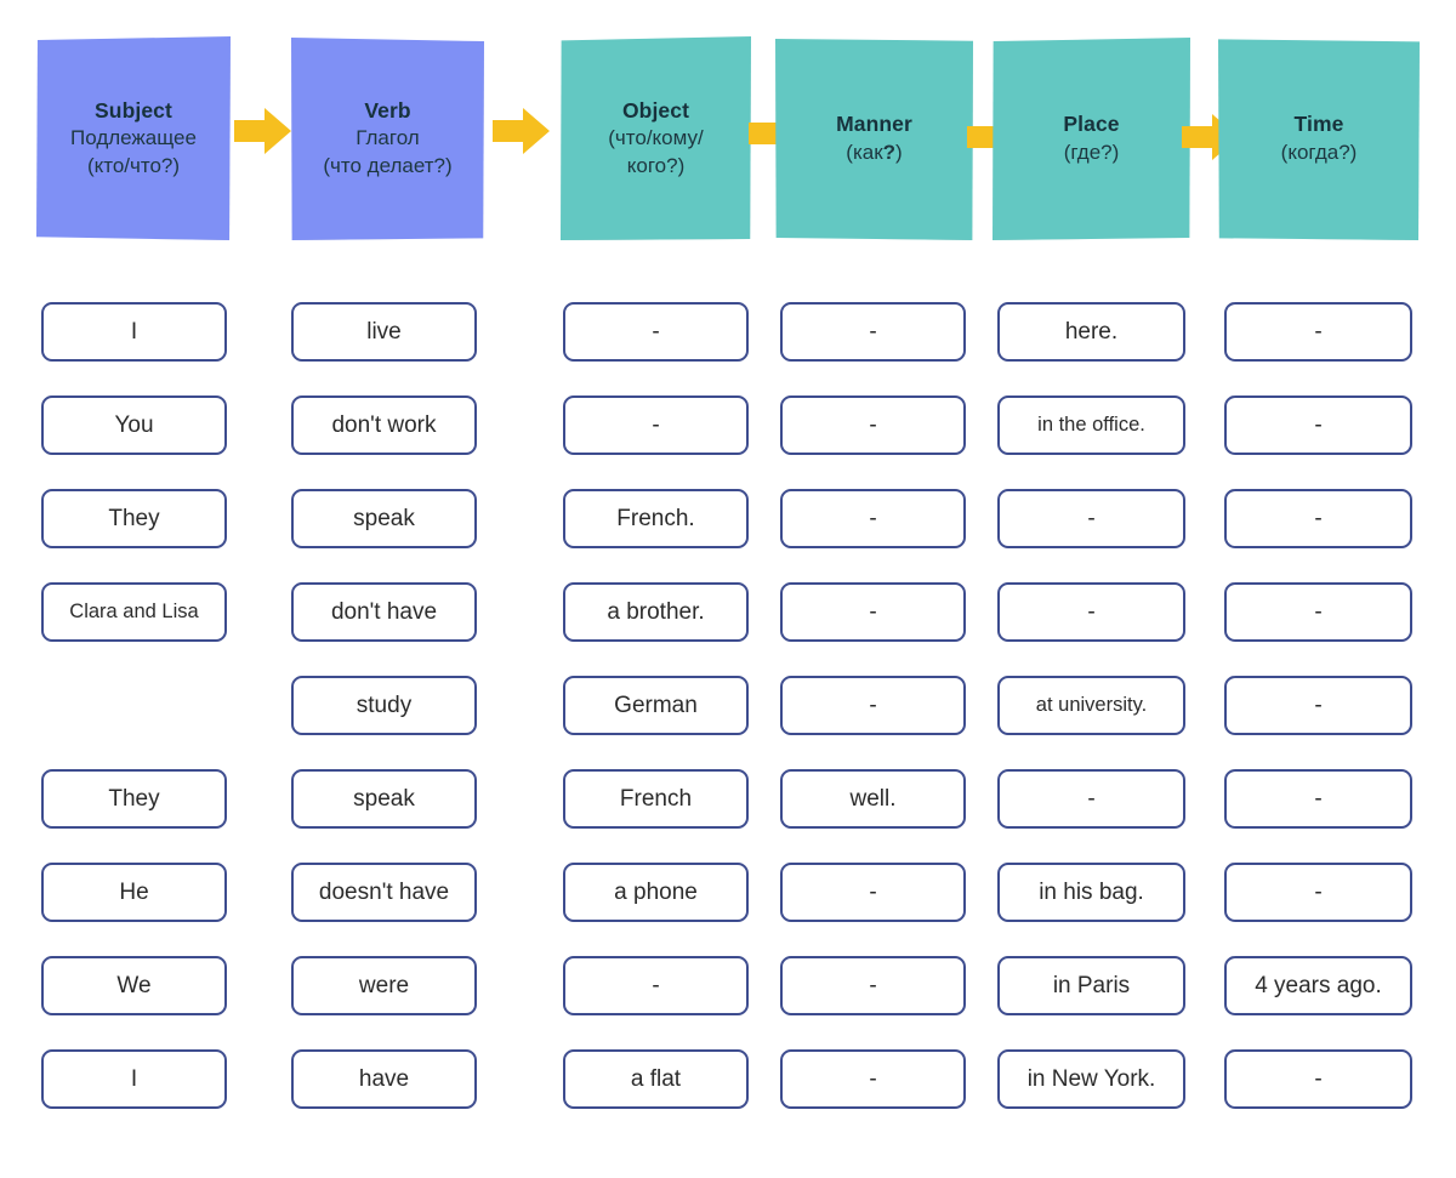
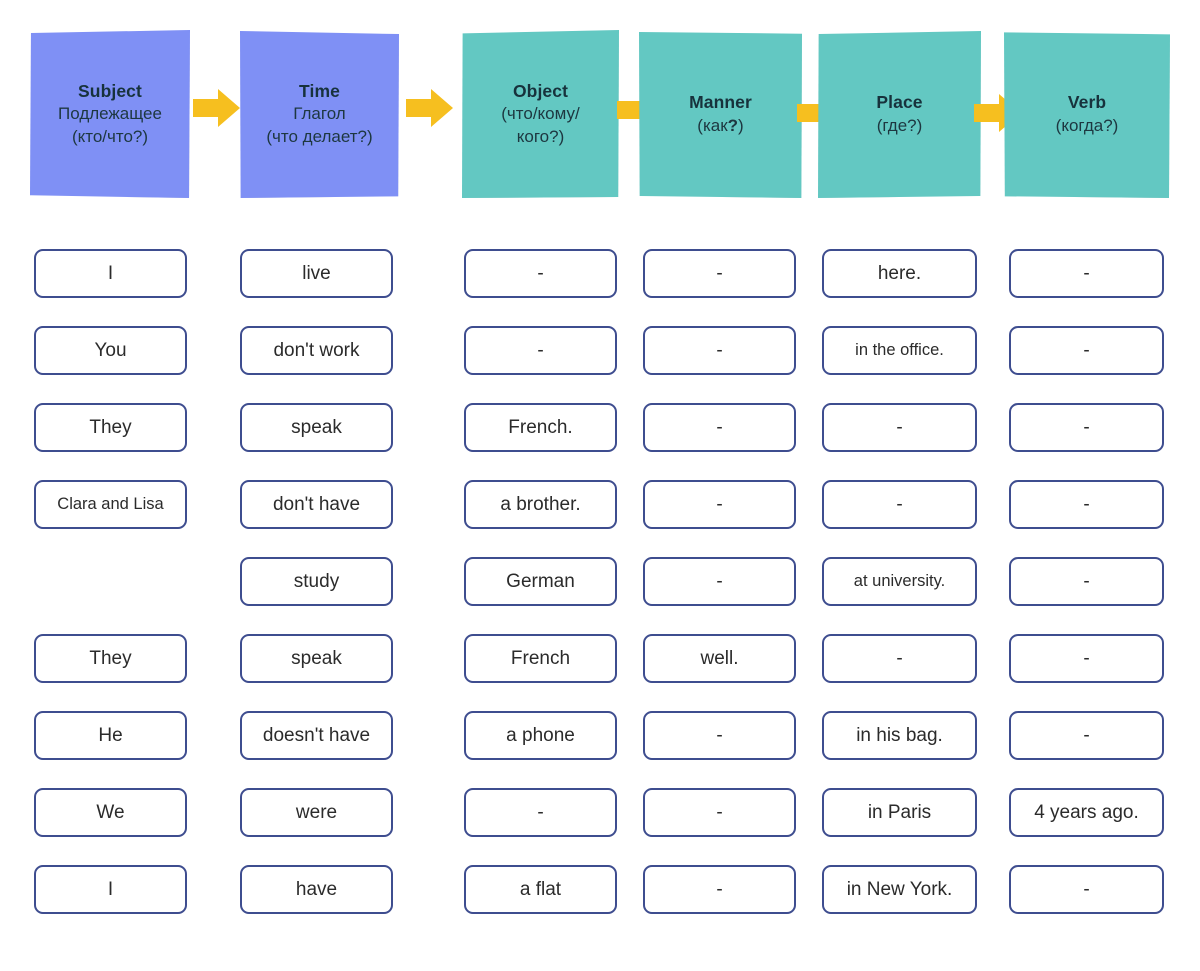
  Subject
  Подлежащее
  (кто/что?)
- Verb
+ Time
  Глагол
  (что делает?)
  Object
  (что/кому/
  кого?)
  Manner
  (как?)
  Place
  (где?)
- Time
+ Verb
  (когда?)
  I
  live
  -
  -
  here.
  -
  You
  don't work
  -
  -
  in the office.
  -
  They
  speak
  French.
  -
  -
  -
  Clara and Lisa
  don't have
  a brother.
  -
  -
  -
  study
  German
  -
  at university.
  -
  They
  speak
  French
  well.
  -
  -
  He
  doesn't have
  a phone
  -
  in his bag.
  -
  We
  were
  -
  -
  in Paris
  4 years ago.
  I
  have
  a flat
  -
  in New York.
  -
